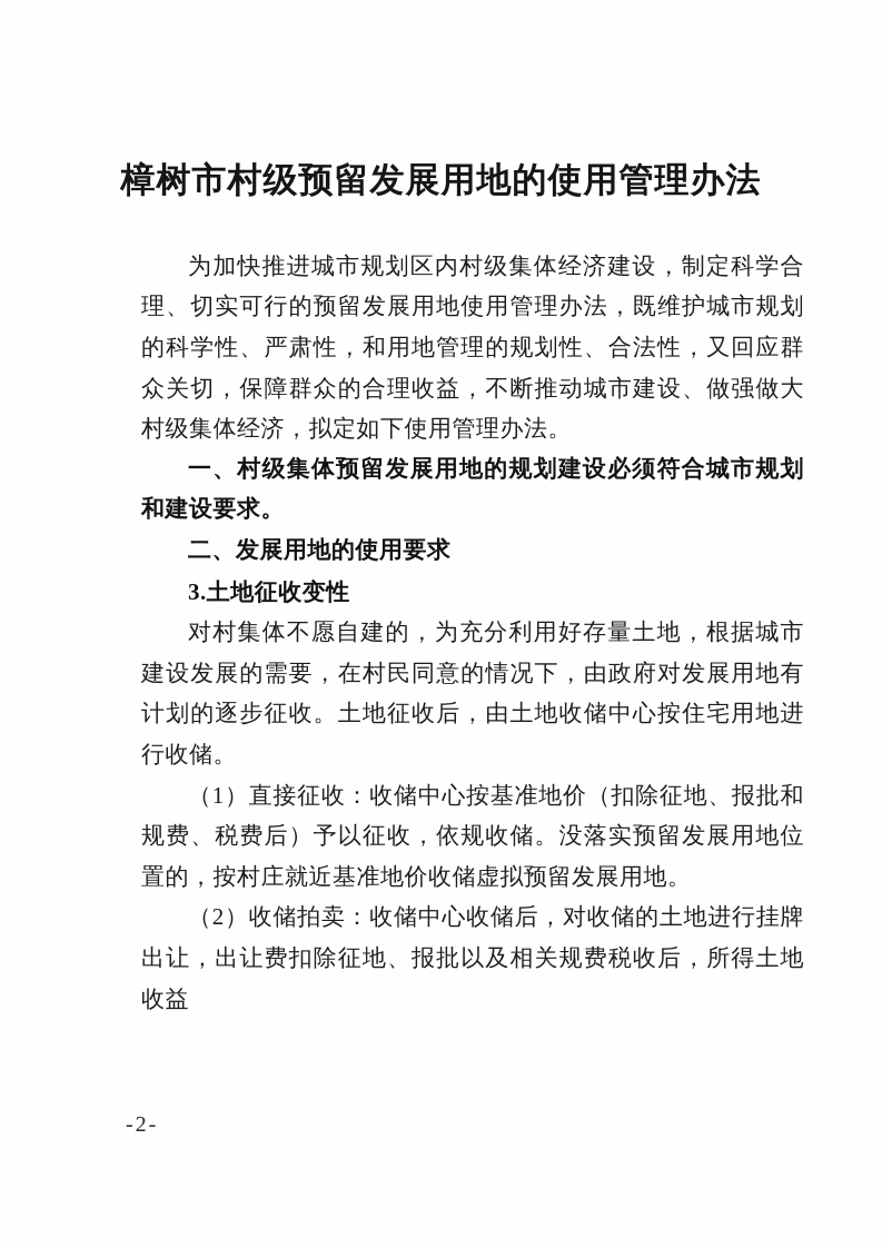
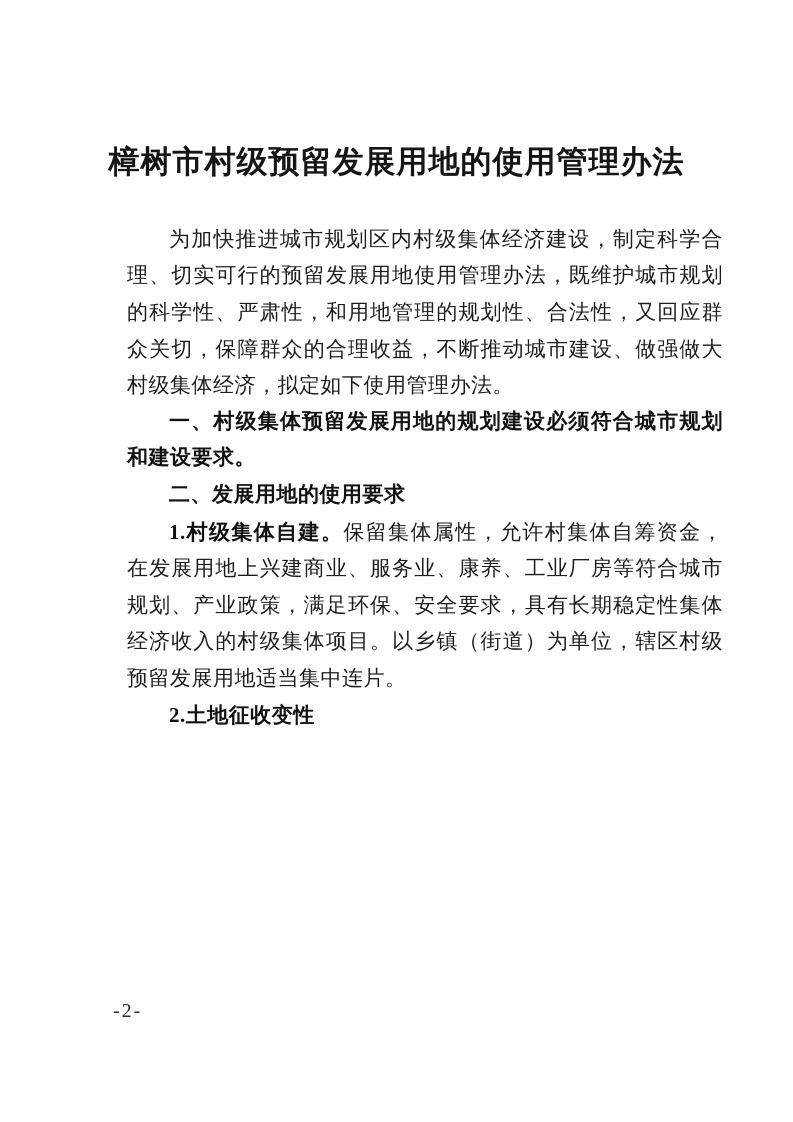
  樟树市村级预留发展用地的使用管理办法
  为加快推进城市规划区内村级集体经济建设，制定科学合理、切实可行的预留发展用地使用管理办法，既维护城市规划的科学性、严肃性，和用地管理的规划性、合法性，又回应群众关切，保障群众的合理收益，不断推动城市建设、做强做大村级集体经济，拟定如下使用管理办法。
  一、村级集体预留发展用地的规划建设必须符合城市规划和建设要求。
  二、发展用地的使用要求
+ 1.村级集体自建。保留集体属性，允许村集体自筹资金，在发展用地上兴建商业、服务业、康养、工业厂房等符合城市规划、产业政策，满足环保、安全要求，具有长期稳定性集体经济收入的村级集体项目。以乡镇（街道）为单位，辖区村级预留发展用地适当集中连片。
- 3.土地征收变性
+ 2.土地征收变性
- 对村集体不愿自建的，为充分利用好存量土地，根据城市建设发展的需要，在村民同意的情况下，由政府对发展用地有计划的逐步征收。土地征收后，由土地收储中心按住宅用地进行收储。
- （1）直接征收：收储中心按基准地价（扣除征地、报批和规费、税费后）予以征收，依规收储。没落实预留发展用地位置的，按村庄就近基准地价收储虚拟预留发展用地。
- （2）收储拍卖：收储中心收储后，对收储的土地进行挂牌出让，出让费扣除征地、报批以及相关规费税收后，所得土地收益
  -2-
